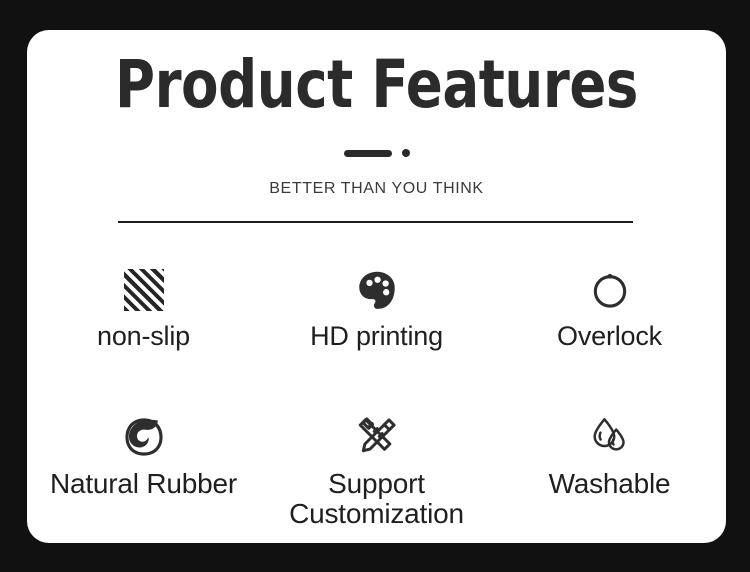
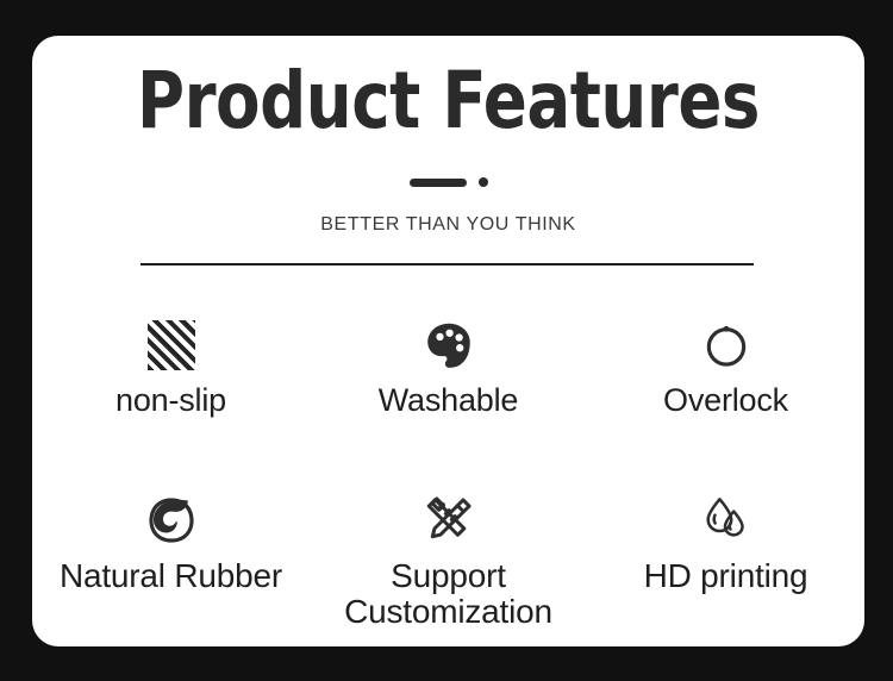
  Product Features
  BETTER THAN YOU THINK
  non-slip
- HD printing
+ Washable
  Overlock
  Natural Rubber
  Support
  Customization
- Washable
+ HD printing
